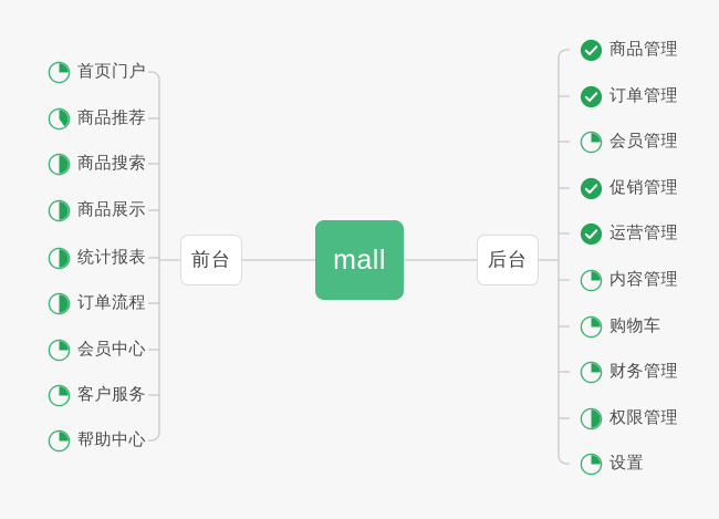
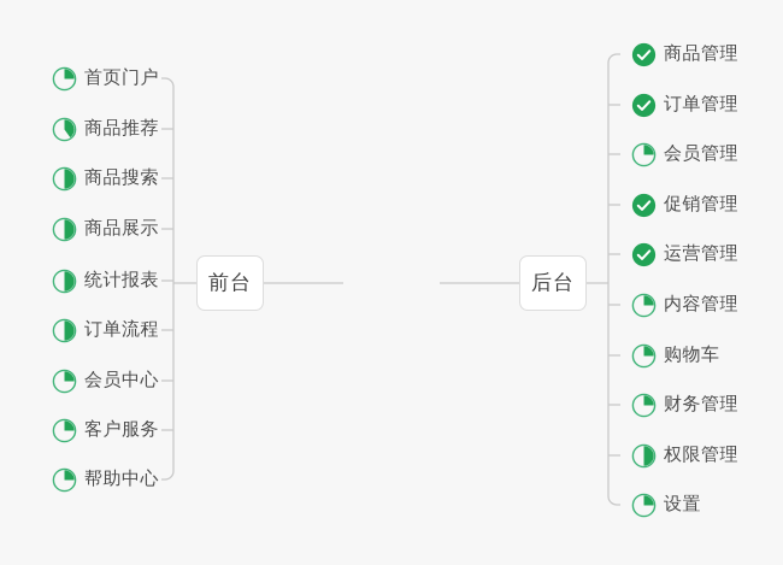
  首页门户
  商品推荐
  商品搜索
  商品展示
  统计报表
  订单流程
  会员中心
  客户服务
  帮助中心
  商品管理
  订单管理
  会员管理
  促销管理
  运营管理
  内容管理
  购物车
  财务管理
  权限管理
  设置
  前台
- mall
  后台
